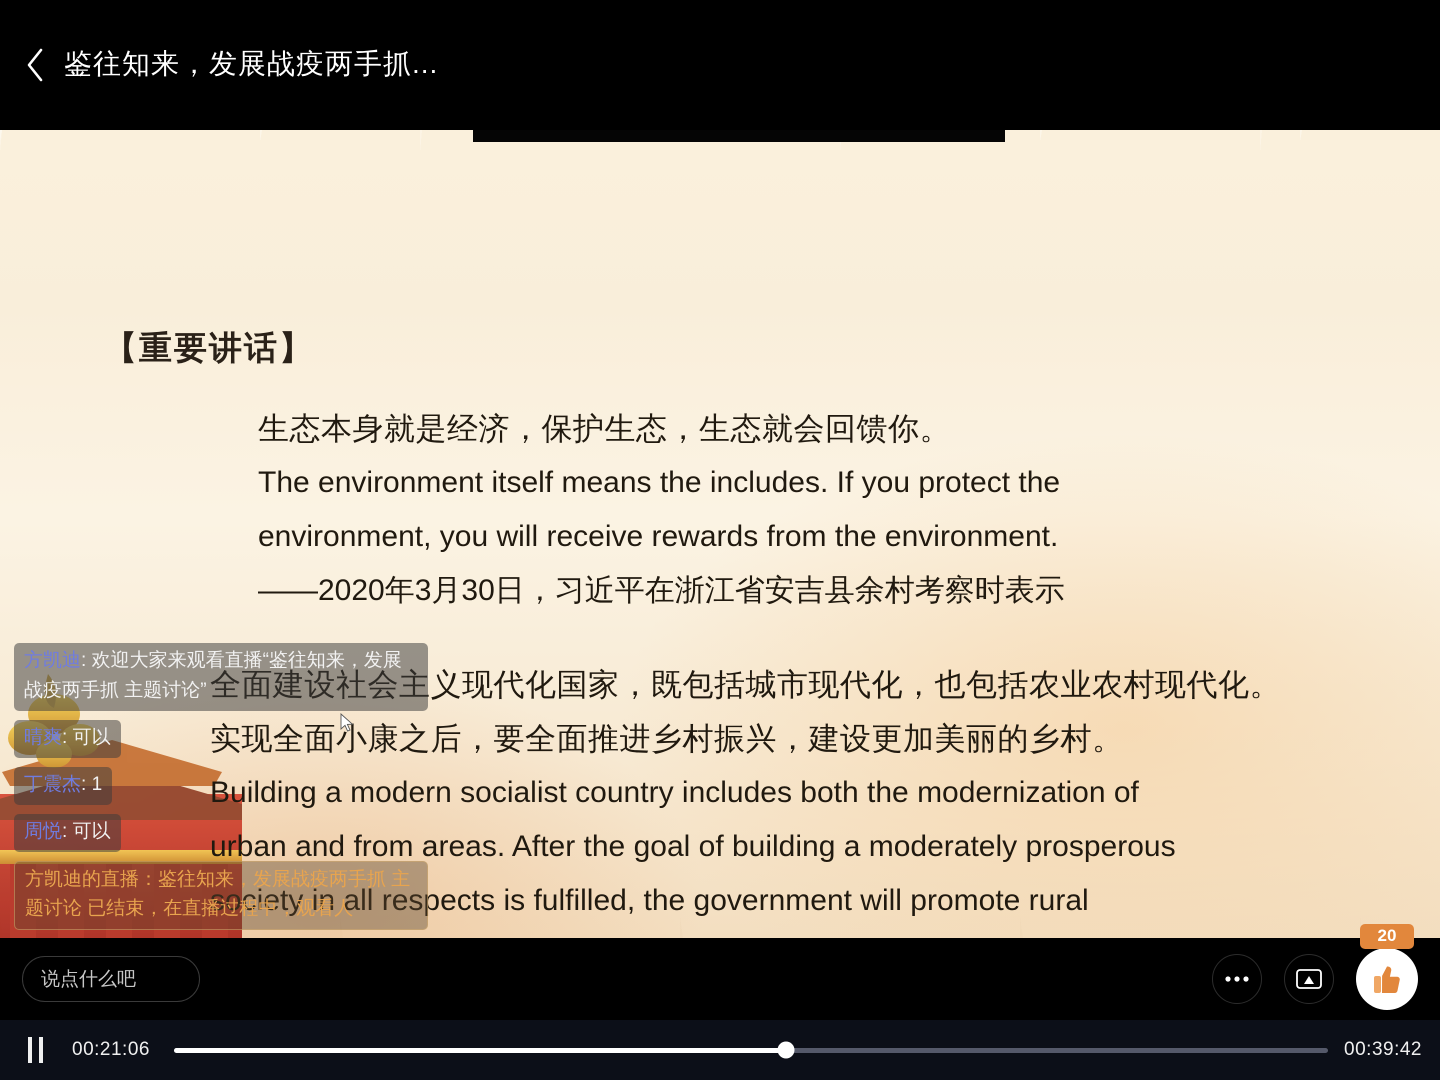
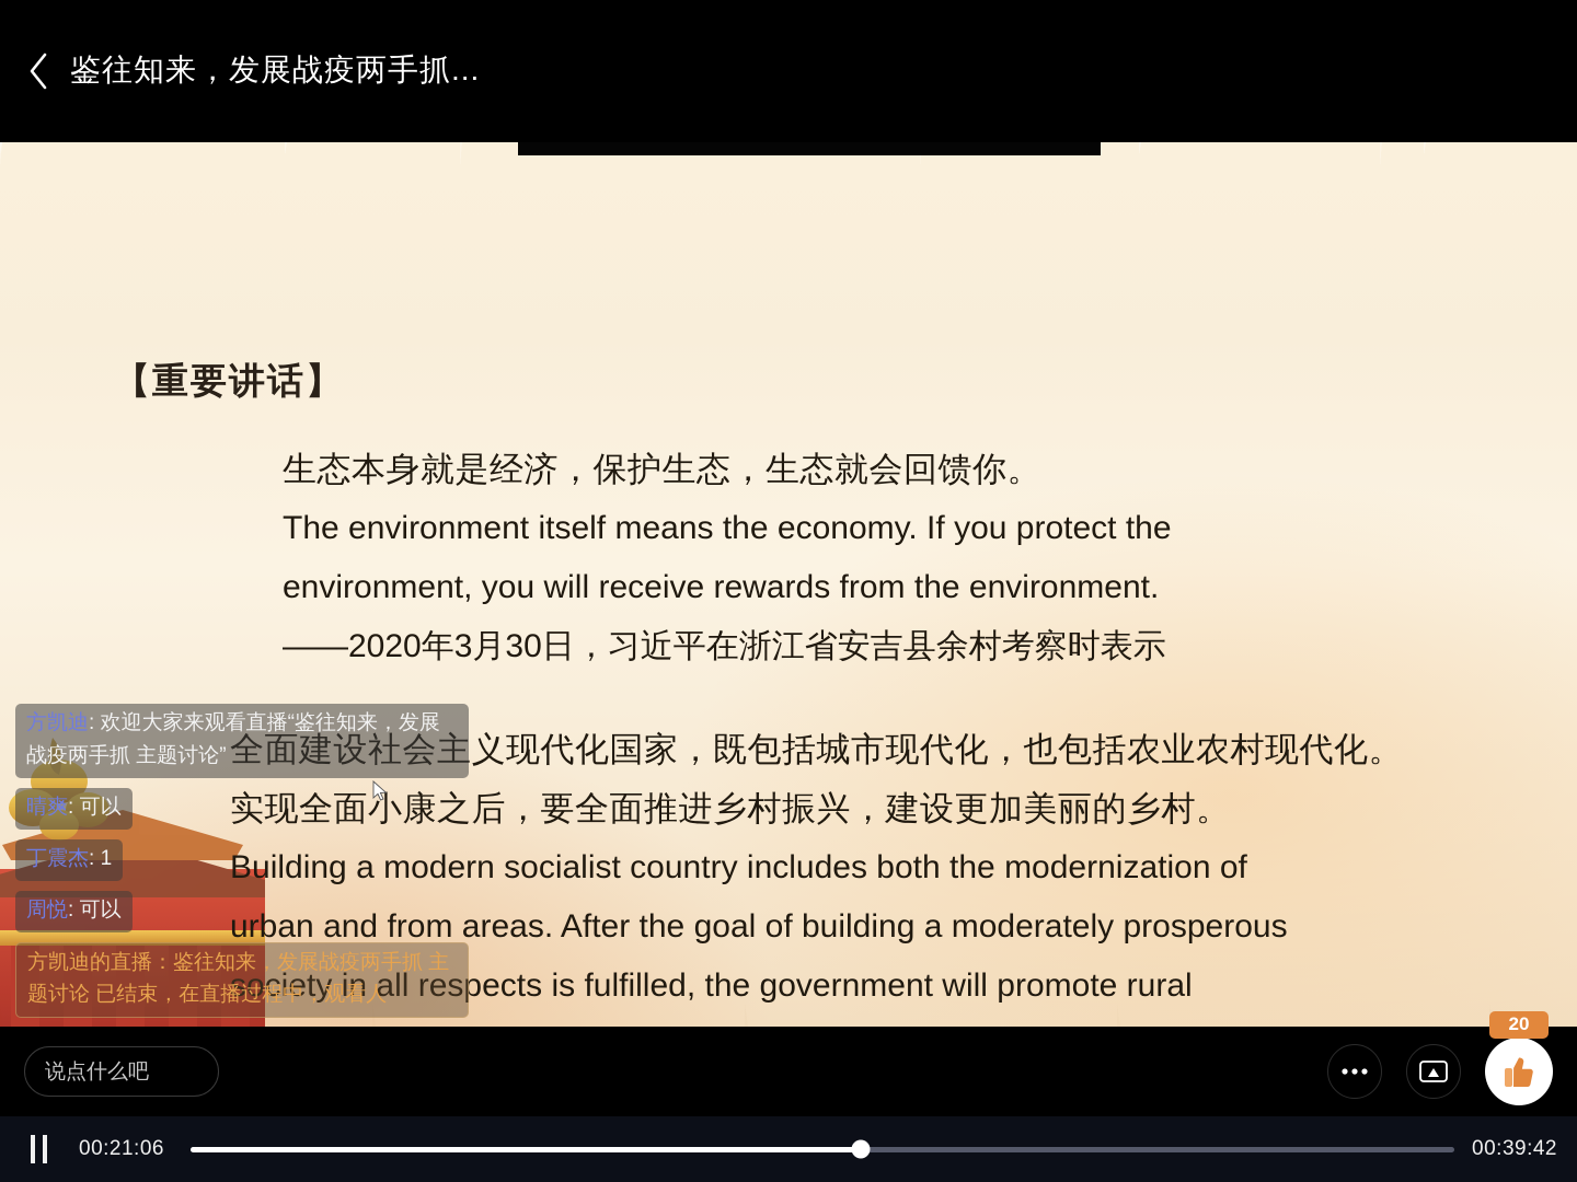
  鉴往知来，发展战疫两手抓...
  【重要讲话】
  生态本身就是经济，保护生态，生态就会回馈你。
- The environment itself means the includes. If you protect the
+ The environment itself means the economy. If you protect the
  environment, you will receive rewards from the environment.
  ——2020年3月30日，习近平在浙江省安吉县余村考察时表示
  全面建设社会主义现代化国家，既包括城市现代化，也包括农业农村现代化。
  实现全面小康之后，要全面推进乡村振兴，建设更加美丽的乡村。
  Building a modern socialist country includes both the modernization of
  urban and from areas. After the goal of building a moderately prosperous
  society in all respects is fulfilled, the government will promote rural
  方凯迪: 欢迎大家来观看直播“鉴往知来，发展战疫两手抓 主题讨论”
  晴爽: 可以
  丁震杰: 1
  周悦: 可以
  方凯迪的直播：鉴往知来，发展战疫两手抓 主题讨论 已结束，在直播过程中，观看人
  说点什么吧
  20
  00:21:06
  00:39:42
